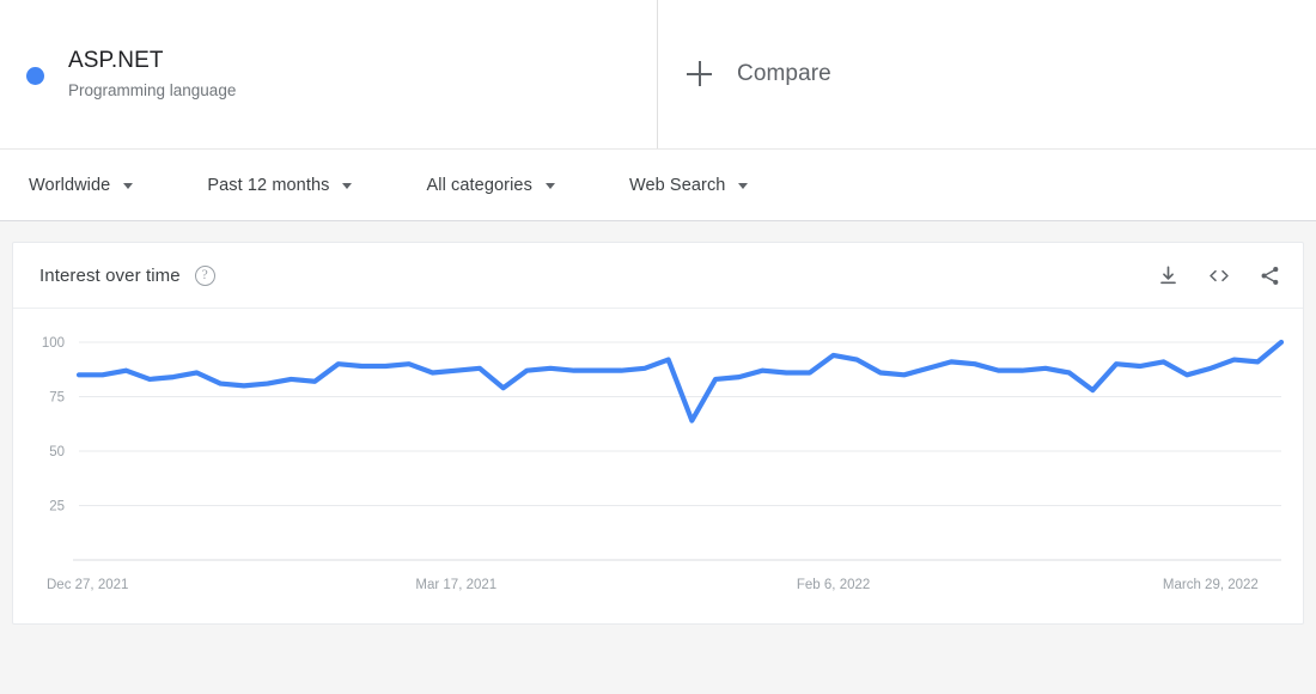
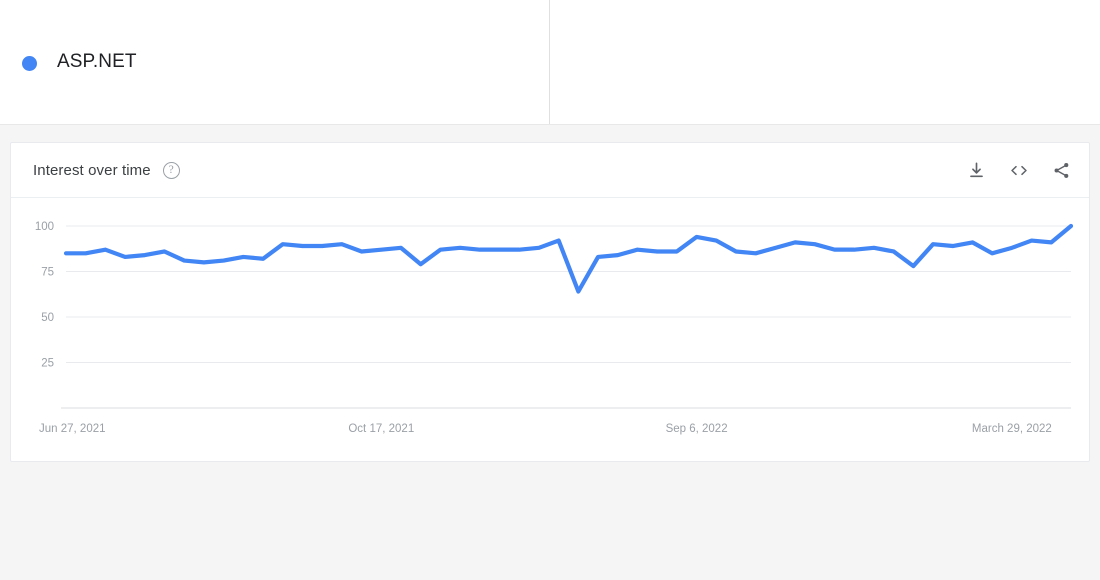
  ASP.NET
- Programming language
- Compare
- Worldwide
- Past 12 months
- All categories
- Web Search
  Interest over time
  ?
  25
  50
  75
  100
- Dec 27, 2021
+ Jun 27, 2021
- Mar 17, 2021
+ Oct 17, 2021
- Feb 6, 2022
+ Sep 6, 2022
  March 29, 2022
